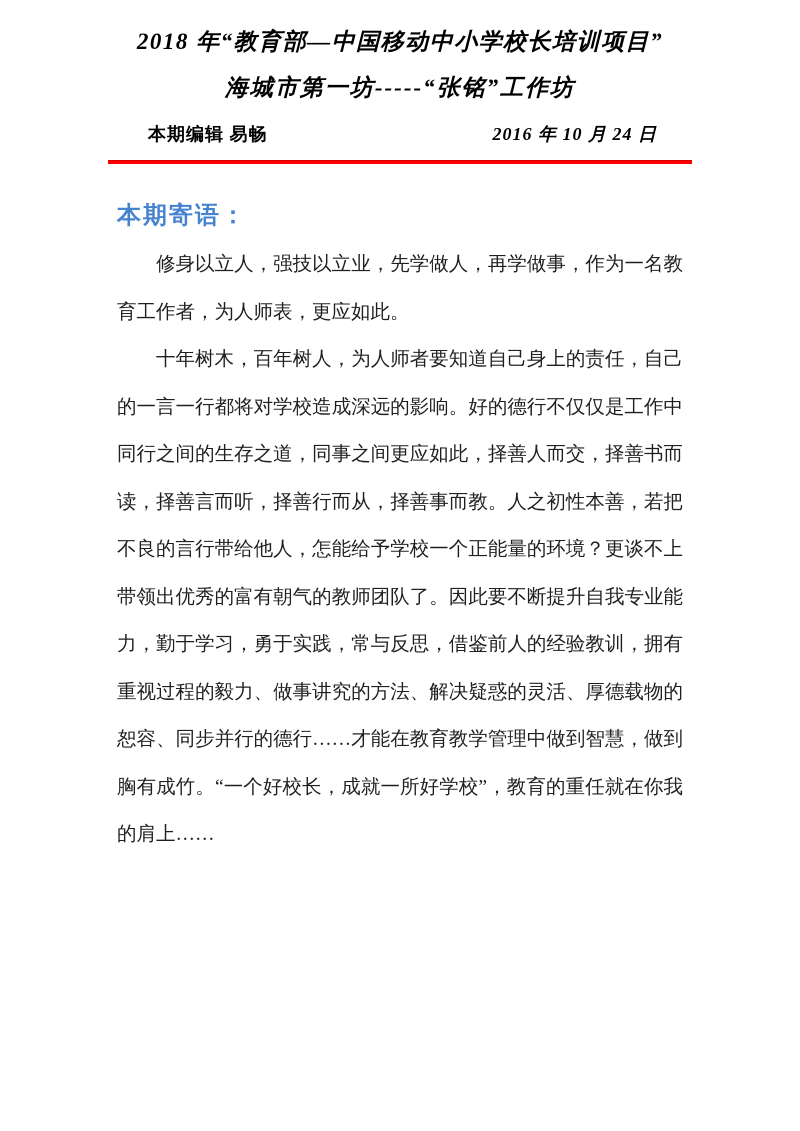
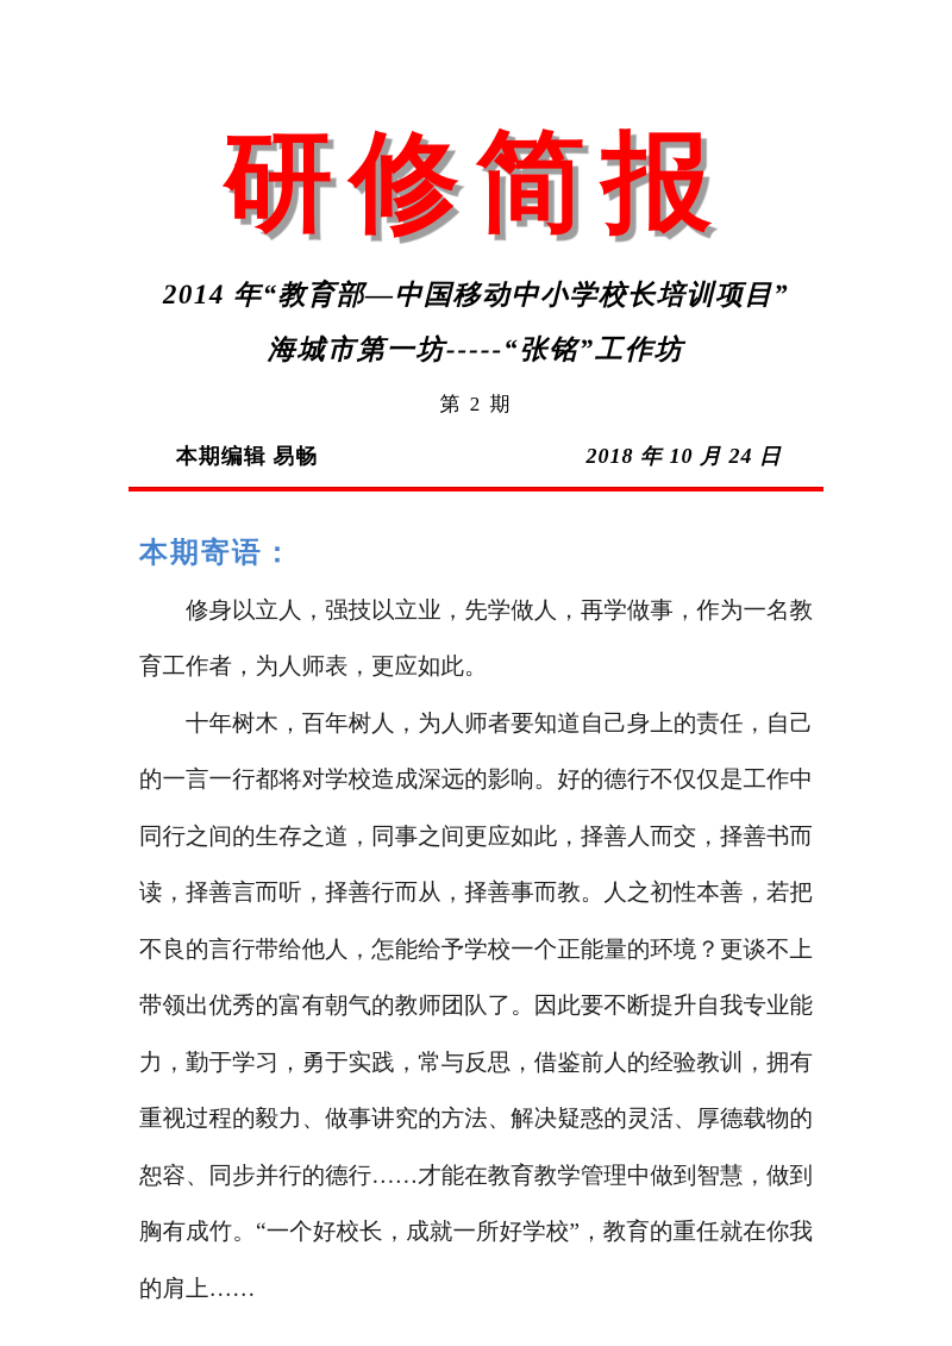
+ 研修简报
- 2018 年“教育部—中国移动中小学校长培训项目”
+ 2014 年“教育部—中国移动中小学校长培训项目”
  海城市第一坊-----“张铭”工作坊
+ 第 2 期
  本期编辑 易畅
- 2016 年 10 月 24 日
+ 2018 年 10 月 24 日
  本期寄语：
  修身以立人，强技以立业，先学做人，再学做事，作为一名教育工作者，为人师表，更应如此。
  十年树木，百年树人，为人师者要知道自己身上的责任，自己的一言一行都将对学校造成深远的影响。好的德行不仅仅是工作中同行之间的生存之道，同事之间更应如此，择善人而交，择善书而读，择善言而听，择善行而从，择善事而教。人之初性本善，若把不良的言行带给他人，怎能给予学校一个正能量的环境？更谈不上带领出优秀的富有朝气的教师团队了。因此要不断提升自我专业能力，勤于学习，勇于实践，常与反思，借鉴前人的经验教训，拥有重视过程的毅力、做事讲究的方法、解决疑惑的灵活、厚德载物的恕容、同步并行的德行……才能在教育教学管理中做到智慧，做到胸有成竹。“一个好校长，成就一所好学校”，教育的重任就在你我的肩上……
